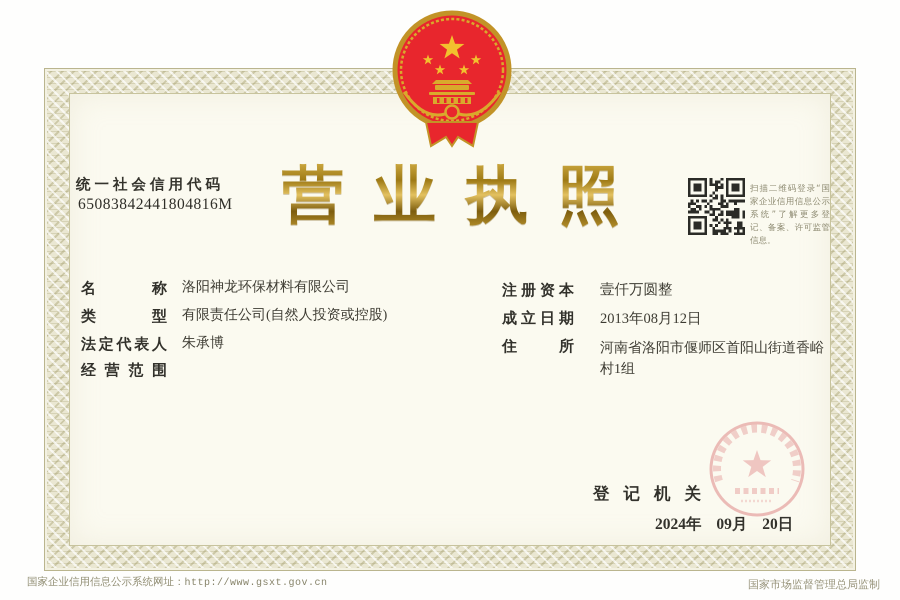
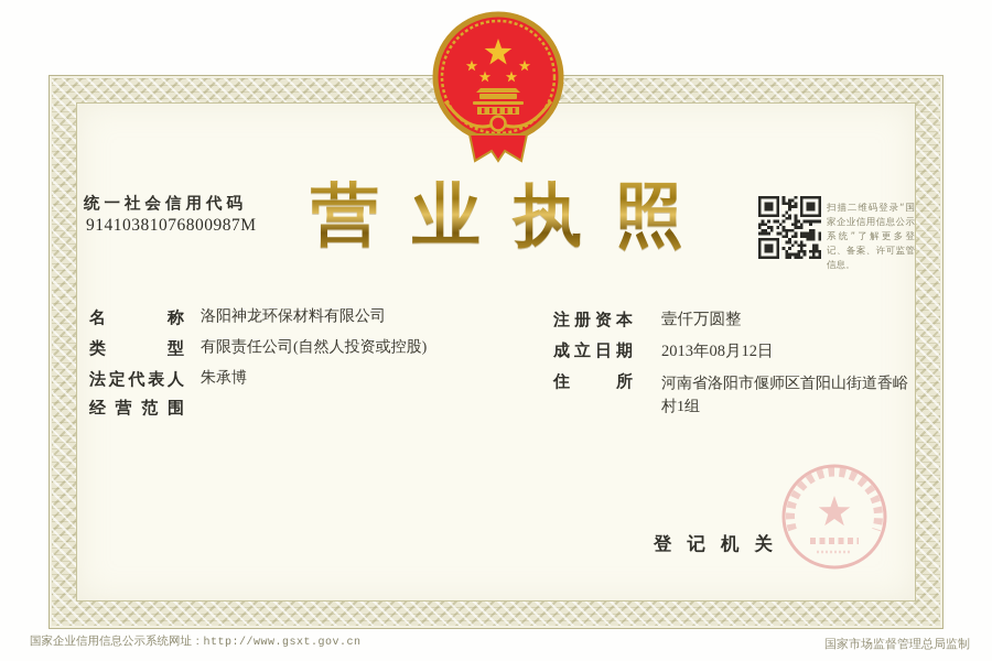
  统一社会信用代码
- 65083842441804816M
+ 91410381076800987M
  营业执照
  扫描二维码登录“国家企业信用信息公示系统”了解更多登记、备案、许可监管信息。
  名称
  洛阳神龙环保材料有限公司
  类型
  有限责任公司(自然人投资或控股)
  法定代表人
  朱承博
  经营范围
  注册资本
  壹仟万圆整
  成立日期
  2013年08月12日
  住所
  河南省洛阳市偃师区首阳山街道香峪村1组
  登记机关
- 2024年 09月 20日
  国家企业信用信息公示系统网址：http://www.gsxt.gov.cn
  国家市场监督管理总局监制
